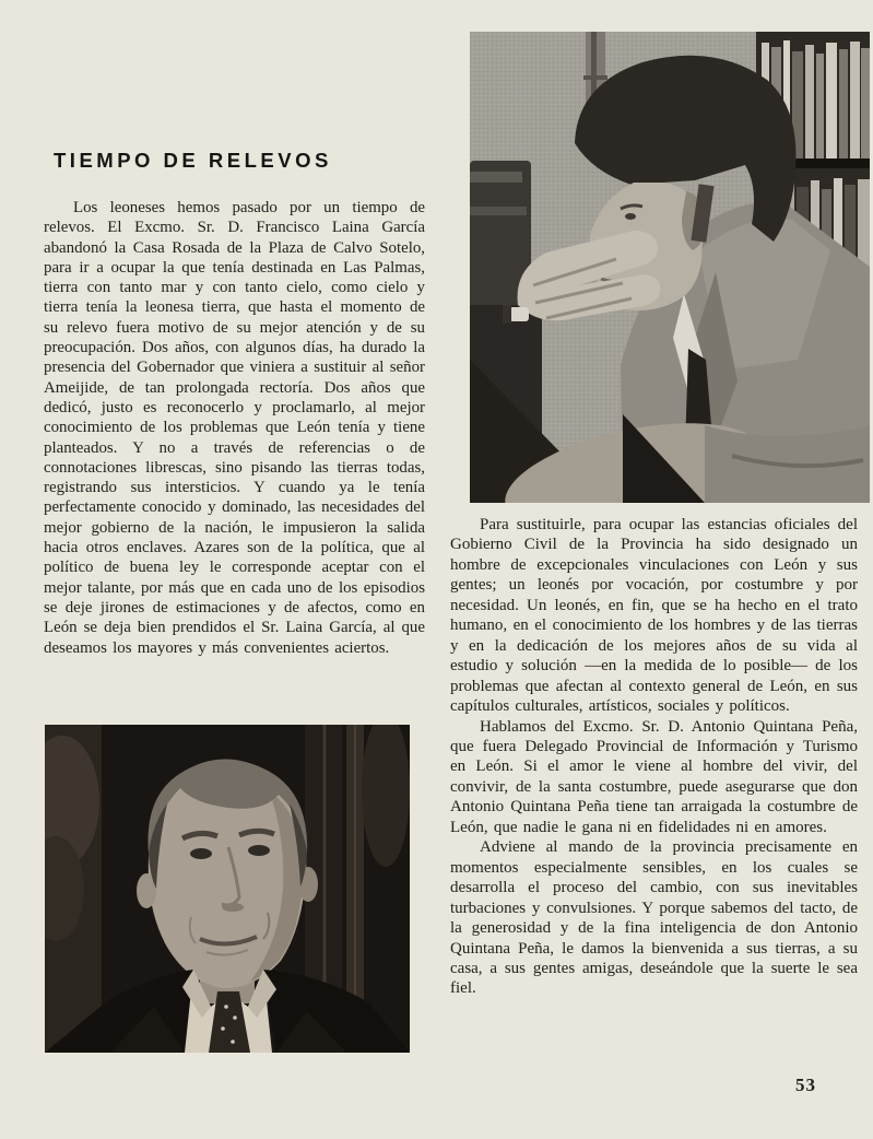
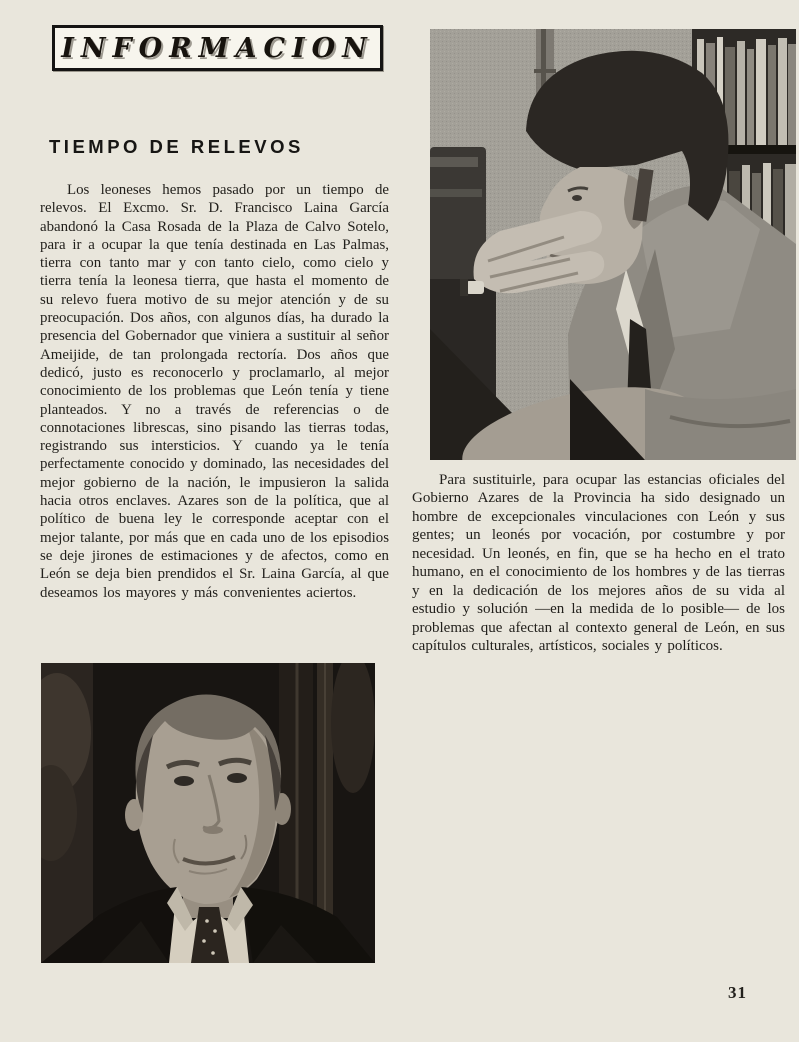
+ INFORMACION
  TIEMPO DE RELEVOS
  Los leoneses hemos pasado por un tiempo de relevos. El Excmo. Sr. D. Francisco Laina García abandonó la Casa Rosada de la Plaza de Calvo Sotelo, para ir a ocupar la que tenía destinada en Las Palmas, tierra con tanto mar y con tanto cielo, como cielo y tierra tenía la leonesa tierra, que hasta el momento de su relevo fuera motivo de su mejor atención y de su preocupación. Dos años, con algunos días, ha durado la presencia del Gobernador que viniera a sustituir al señor Ameijide, de tan prolongada rectoría. Dos años que dedicó, justo es reconocerlo y proclamarlo, al mejor conocimiento de los problemas que León tenía y tiene planteados. Y no a través de referencias o de connotaciones librescas, sino pisando las tierras todas, registrando sus intersticios. Y cuando ya le tenía perfectamente conocido y dominado, las necesidades del mejor gobierno de la nación, le impusieron la salida hacia otros enclaves. Azares son de la política, que al político de buena ley le corresponde aceptar con el mejor talante, por más que en cada uno de los episodios se deje jirones de estimaciones y de afectos, como en León se deja bien prendidos el Sr. Laina García, al que deseamos los mayores y más convenientes aciertos.
- Para sustituirle, para ocupar las estancias oficiales del Gobierno Civil de la Provincia ha sido designado un hombre de excepcionales vinculaciones con León y sus gentes; un leonés por vocación, por costumbre y por necesidad. Un leonés, en fin, que se ha hecho en el trato humano, en el conocimiento de los hombres y de las tierras y en la dedicación de los mejores años de su vida al estudio y solución —en la medida de lo posible— de los problemas que afectan al contexto general de León, en sus capítulos culturales, artísticos, sociales y políticos.
+ Para sustituirle, para ocupar las estancias oficiales del Gobierno Azares de la Provincia ha sido designado un hombre de excepcionales vinculaciones con León y sus gentes; un leonés por vocación, por costumbre y por necesidad. Un leonés, en fin, que se ha hecho en el trato humano, en el conocimiento de los hombres y de las tierras y en la dedicación de los mejores años de su vida al estudio y solución —en la medida de lo posible— de los problemas que afectan al contexto general de León, en sus capítulos culturales, artísticos, sociales y políticos.
- Hablamos del Excmo. Sr. D. Antonio Quintana Peña, que fuera Delegado Provincial de Información y Turismo en León. Si el amor le viene al hombre del vivir, del convivir, de la santa costumbre, puede asegurarse que don Antonio Quintana Peña tiene tan arraigada la costumbre de León, que nadie le gana ni en fidelidades ni en amores.
- Adviene al mando de la provincia precisamente en momentos especialmente sensibles, en los cuales se desarrolla el proceso del cambio, con sus inevitables turbaciones y convulsiones. Y porque sabemos del tacto, de la generosidad y de la fina inteligencia de don Antonio Quintana Peña, le damos la bienvenida a sus tierras, a su casa, a sus gentes amigas, deseándole que la suerte le sea fiel.
- 53
+ 31
